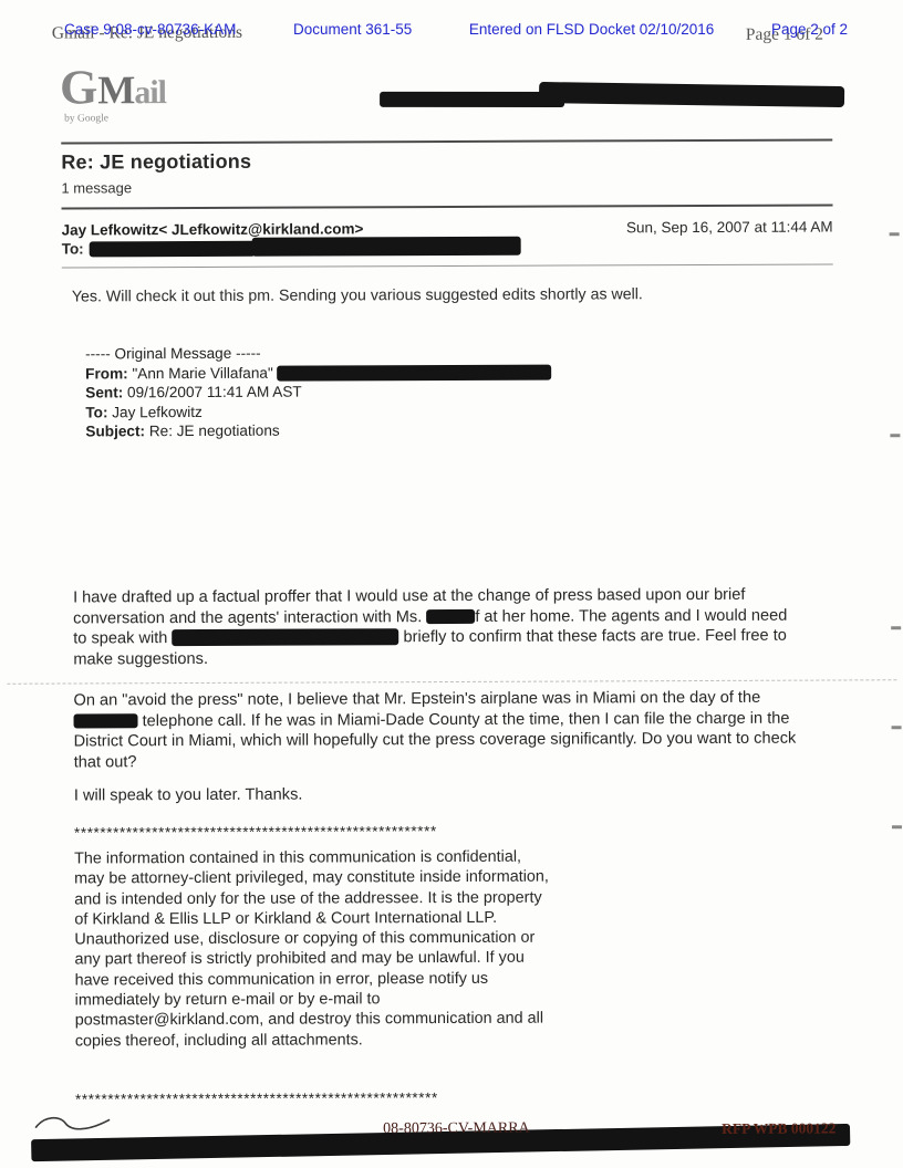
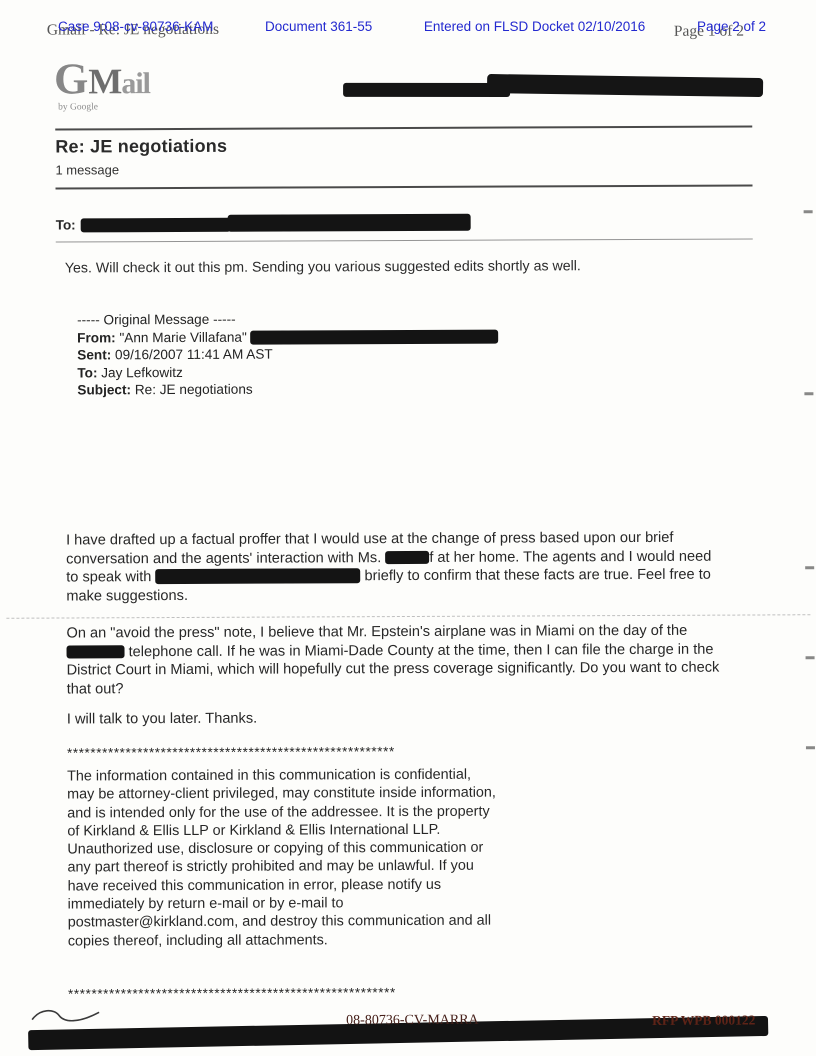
  Case 9:08-cv-80736-KAM
  Document 361-55
  Entered on FLSD Docket 02/10/2016
  Page 2 of 2
  Gmail - Re: JE negotiations
  Page 1 of 2
  GMail
  by Google
  Re: JE negotiations
  1 message
- Jay Lefkowitz< JLefkowitz@kirkland.com>
- Sun, Sep 16, 2007 at 11:44 AM
  To:
  Yes. Will check it out this pm. Sending you various suggested edits shortly as well.
  ----- Original Message -----
  From: "Ann Marie Villafana"
  Sent: 09/16/2007 11:41 AM AST
  To: Jay Lefkowitz
  Subject: Re: JE negotiations
  I have drafted up a factual proffer that I would use at the change of press based upon our brief conversation and the agents' interaction with Ms. f at her home. The agents and I would need to speak with briefly to confirm that these facts are true. Feel free to make suggestions.
  On an "avoid the press" note, I believe that Mr. Epstein's airplane was in Miami on the day of the telephone call. If he was in Miami-Dade County at the time, then I can file the charge in the District Court in Miami, which will hopefully cut the press coverage significantly. Do you want to check that out?
- I will speak to you later. Thanks.
+ I will talk to you later. Thanks.
  ********************************************************
- The information contained in this communication is confidential, may be attorney-client privileged, may constitute inside information, and is intended only for the use of the addressee. It is the property of Kirkland & Ellis LLP or Kirkland & Court International LLP. Unauthorized use, disclosure or copying of this communication or any part thereof is strictly prohibited and may be unlawful. If you have received this communication in error, please notify us immediately by return e-mail or by e-mail to postmaster@kirkland.com, and destroy this communication and all copies thereof, including all attachments.
+ The information contained in this communication is confidential, may be attorney-client privileged, may constitute inside information, and is intended only for the use of the addressee. It is the property of Kirkland & Ellis LLP or Kirkland & Ellis International LLP. Unauthorized use, disclosure or copying of this communication or any part thereof is strictly prohibited and may be unlawful. If you have received this communication in error, please notify us immediately by return e-mail or by e-mail to postmaster@kirkland.com, and destroy this communication and all copies thereof, including all attachments.
  ********************************************************
  08-80736-CV-MARRA
  RFP WPB 000122
